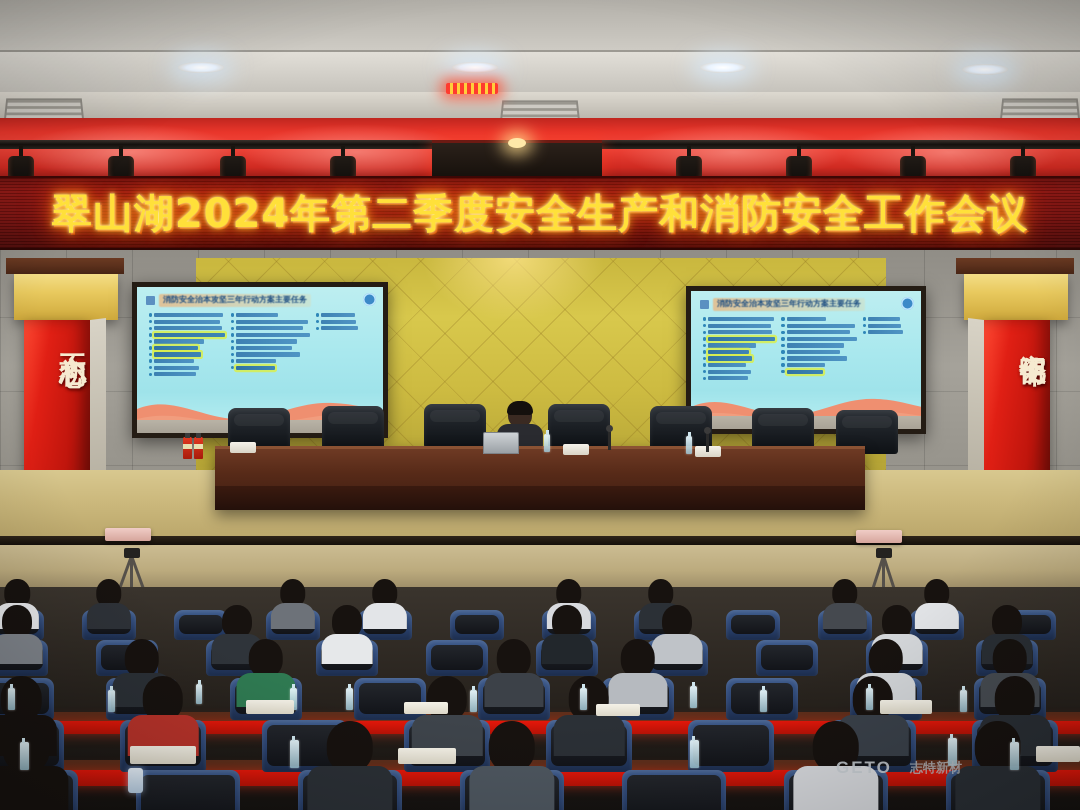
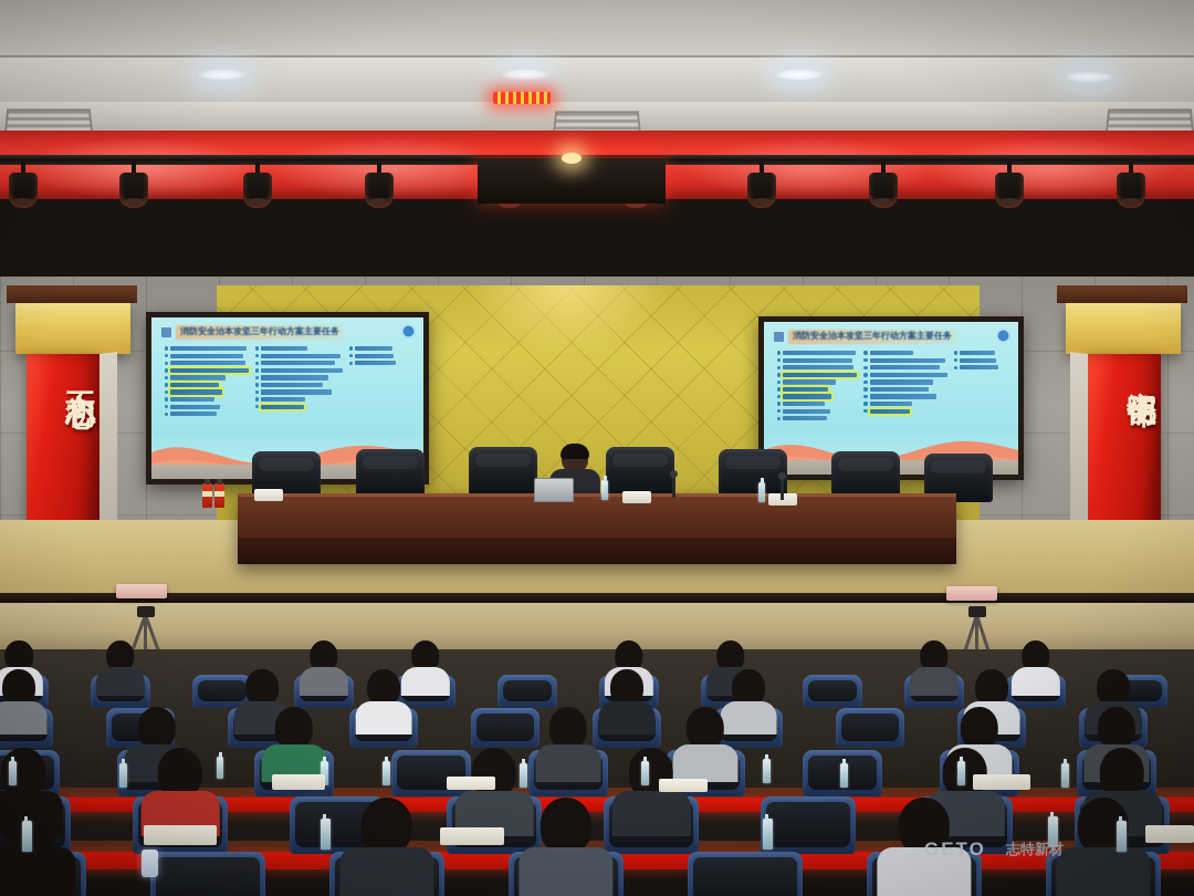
- 翠山湖2024年第二季度安全生产和消防安全工作会议
